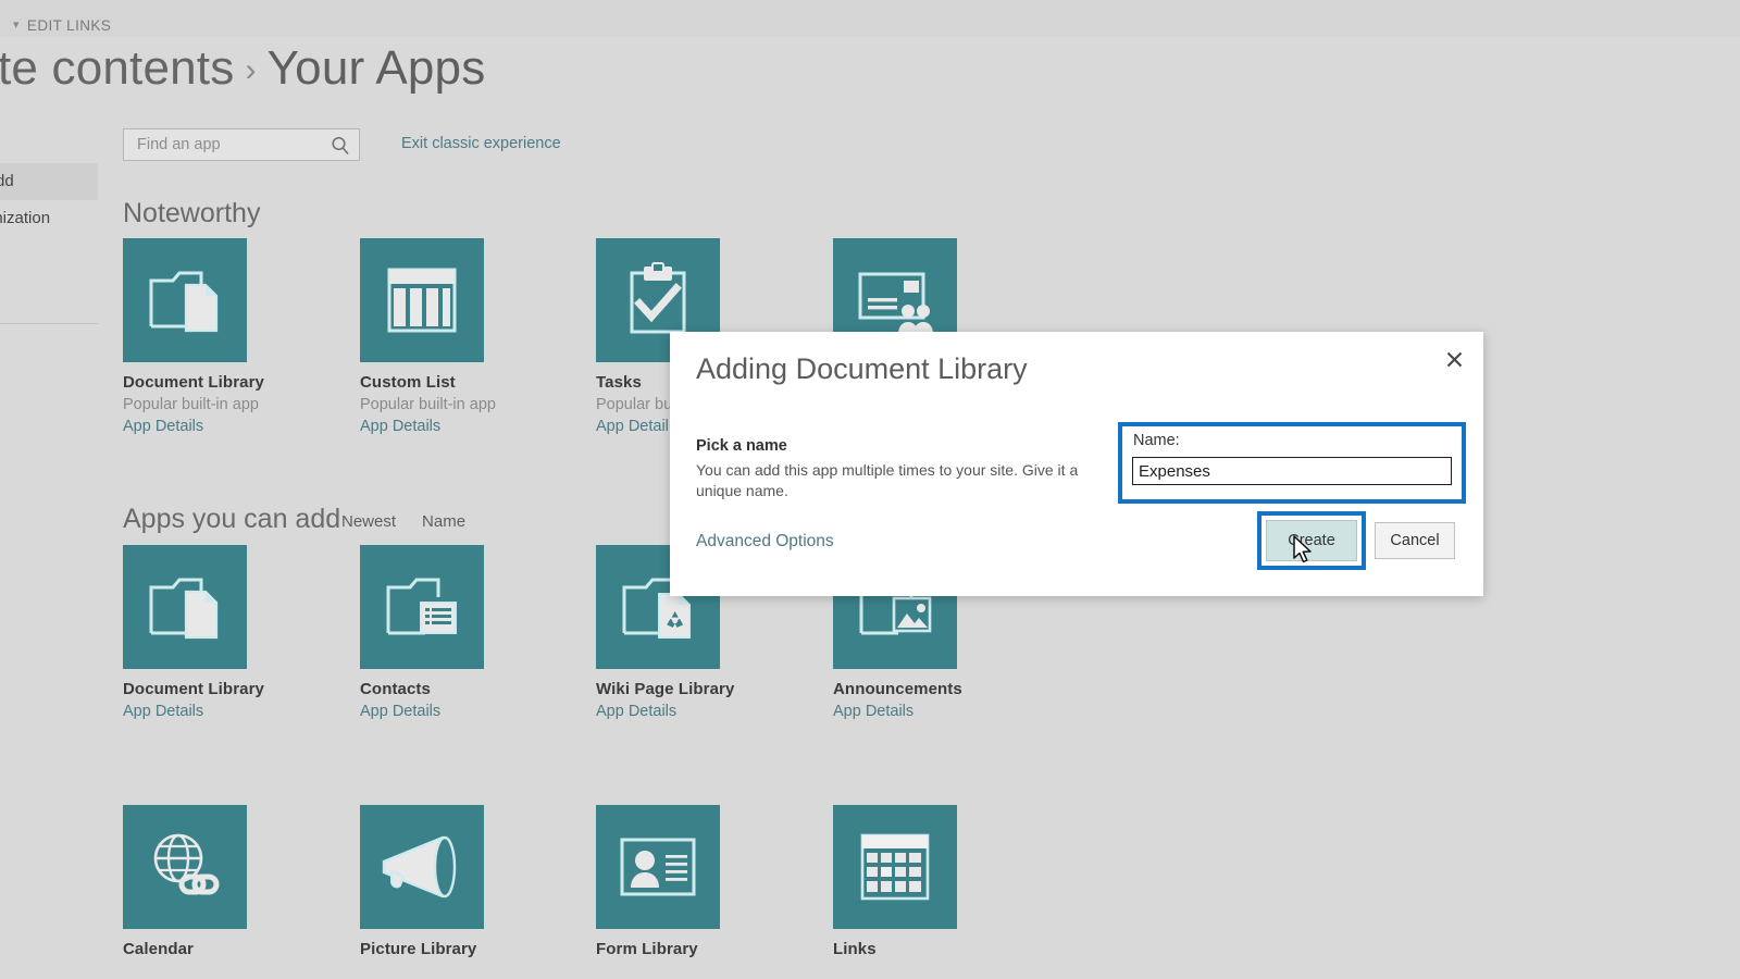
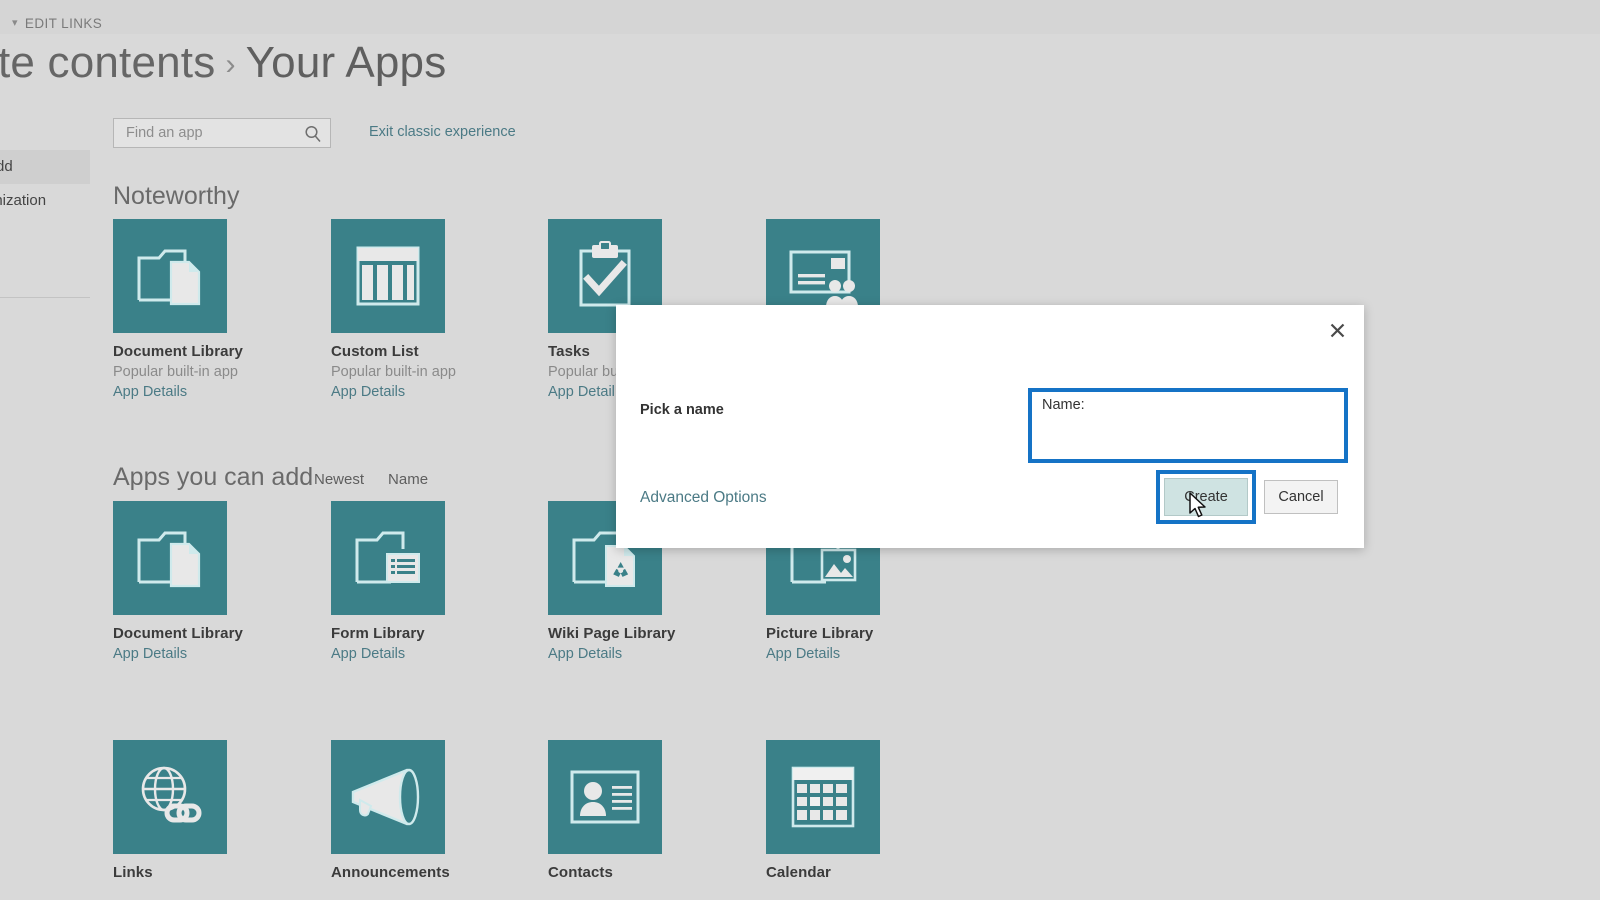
  ▾ EDIT LINKS
  te contents › Your Apps
  ization
  Find an app
  Exit classic experience
  Noteworthy
  Document Library
  Popular built-in app
  App Details
  Custom List
  Popular built-in app
  App Details
  Tasks
  Popular bu
  App Detail
  Apps you can add
  Newest Name
  Document Library
  App Details
- Contacts
+ Form Library
  App Details
  Wiki Page Library
  App Details
- Announcements
+ Picture Library
  App Details
- Calendar
+ Links
- Picture Library
+ Announcements
- Form Library
+ Contacts
- Links
+ Calendar
- Adding Document Library
  Pick a name
- You can add this app multiple times to your site. Give it a unique name.
  Advanced Options
  Name:
- Expenses
  reate
  Cancel
